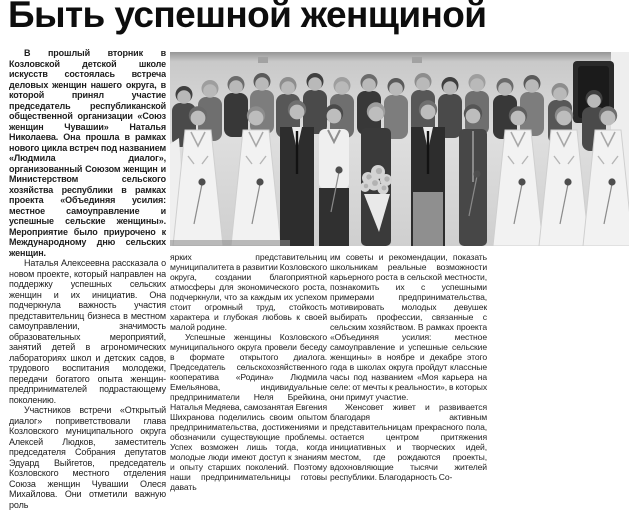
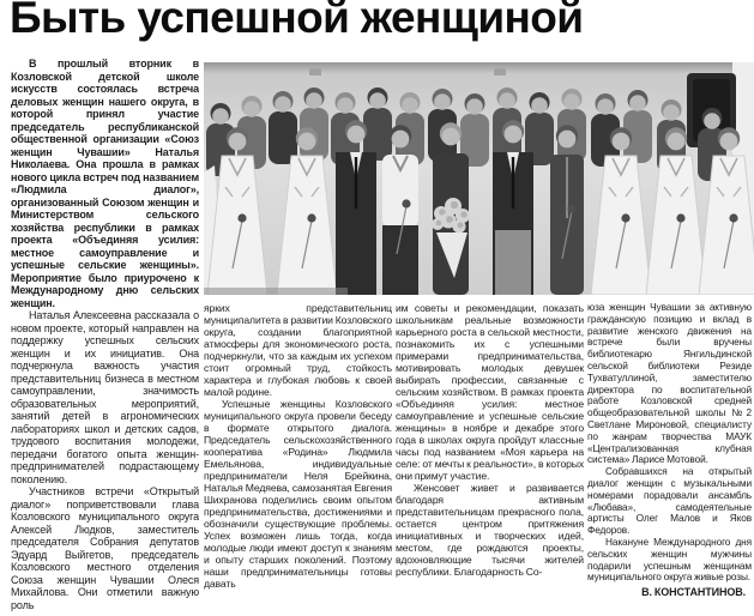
  Быть успешной женщиной
  В прошлый вторник в Козловской детской школе искусств состоялась встреча деловых женщин нашего округа, в которой принял участие председатель республиканской общественной организации «Союз женщин Чувашии» Наталья Николаева. Она прошла в рамках нового цикла встреч под названием «Людмила диалог», организованный Союзом женщин и Министерством сельского хозяйства республики в рамках проекта «Объединяя усилия: местное самоуправление и успешные сельские женщины». Мероприятие было приурочено к Международному дню сельских женщин.
  Наталья Алексеевна рассказала о новом проекте, который направлен на поддержку успешных сельских женщин и их инициатив. Она подчеркнула важность участия представительниц бизнеса в местном самоуправлении, значимость образовательных мероприятий, занятий детей в агрономических лабораториях школ и детских садов, трудового воспитания молодежи, передачи богатого опыта женщин-предпринимателей подрастающему поколению.
  Участников встречи «Открытый диалог» поприветствовали глава Козловского муниципального округа Алексей Людков, заместитель председателя Собрания депутатов Эдуард Выйгетов, председатель Козловского местного отделения Союза женщин Чувашии Олеся Михайлова. Они отметили важную роль
  ярких представительниц муниципалитета в развитии Козловского округа, создании благоприятной атмосферы для экономического роста, подчеркнули, что за каждым их успехом стоит огромный труд, стойкость характера и глубокая любовь к своей малой родине.
  Успешные женщины Козловского муниципального округа провели беседу в формате открытого диалога. Председатель сельскохозяйственного кооператива «Родина» Людмила Емельянова, индивидуальные предприниматели Неля Брейкина, Наталья Медяева, самозанятая Евгения Шихранова поделились своим опытом предпринимательства, достижениями и обозначили существующие проблемы. Успех возможен лишь тогда, когда молодые люди имеют доступ к знаниям и опыту старших поколений. Поэтому наши предпринимательницы готовы давать
  им советы и рекомендации, показать школьникам реальные возможности карьерного роста в сельской местности, познакомить их с успешными примерами предпринимательства, мотивировать молодых девушек выбирать профессии, связанные с сельским хозяйством. В рамках проекта «Объединяя усилия: местное самоуправление и успешные сельские женщины» в ноябре и декабре этого года в школах округа пройдут классные часы под названием «Моя карьера на селе: от мечты к реальности», в которых они примут участие.
  Женсовет живет и развивается благодаря активным представительницам прекрасного пола, остается центром притяжения инициативных и творческих идей, местом, где рождаются проекты, вдохновляющие тысячи жителей республики. Благодарность Со-
+ юза женщин Чувашии за активную гражданскую позицию и вклад в развитие женского движения на встрече были вручены библиотекарю Янгильдинской сельской библиотеки Резиде Тухватуллиной, заместителю директора по воспитательной работе Козловской средней общеобразовательной школы №2 Светлане Мироновой, специалисту по жанрам творчества МАУК «Централизованная клубная система» Ларисе Мотовой.
+ Собравшихся на открытый диалог женщин с музыкальными номерами порадовали ансамбль «Любава», самодеятельные артисты Олег Малов и Яков Федоров.
+ Накануне Международного дня сельских женщин мужчины подарили успешным женщинам муниципального округа живые розы.
+ В. КОНСТАНТИНОВ.
